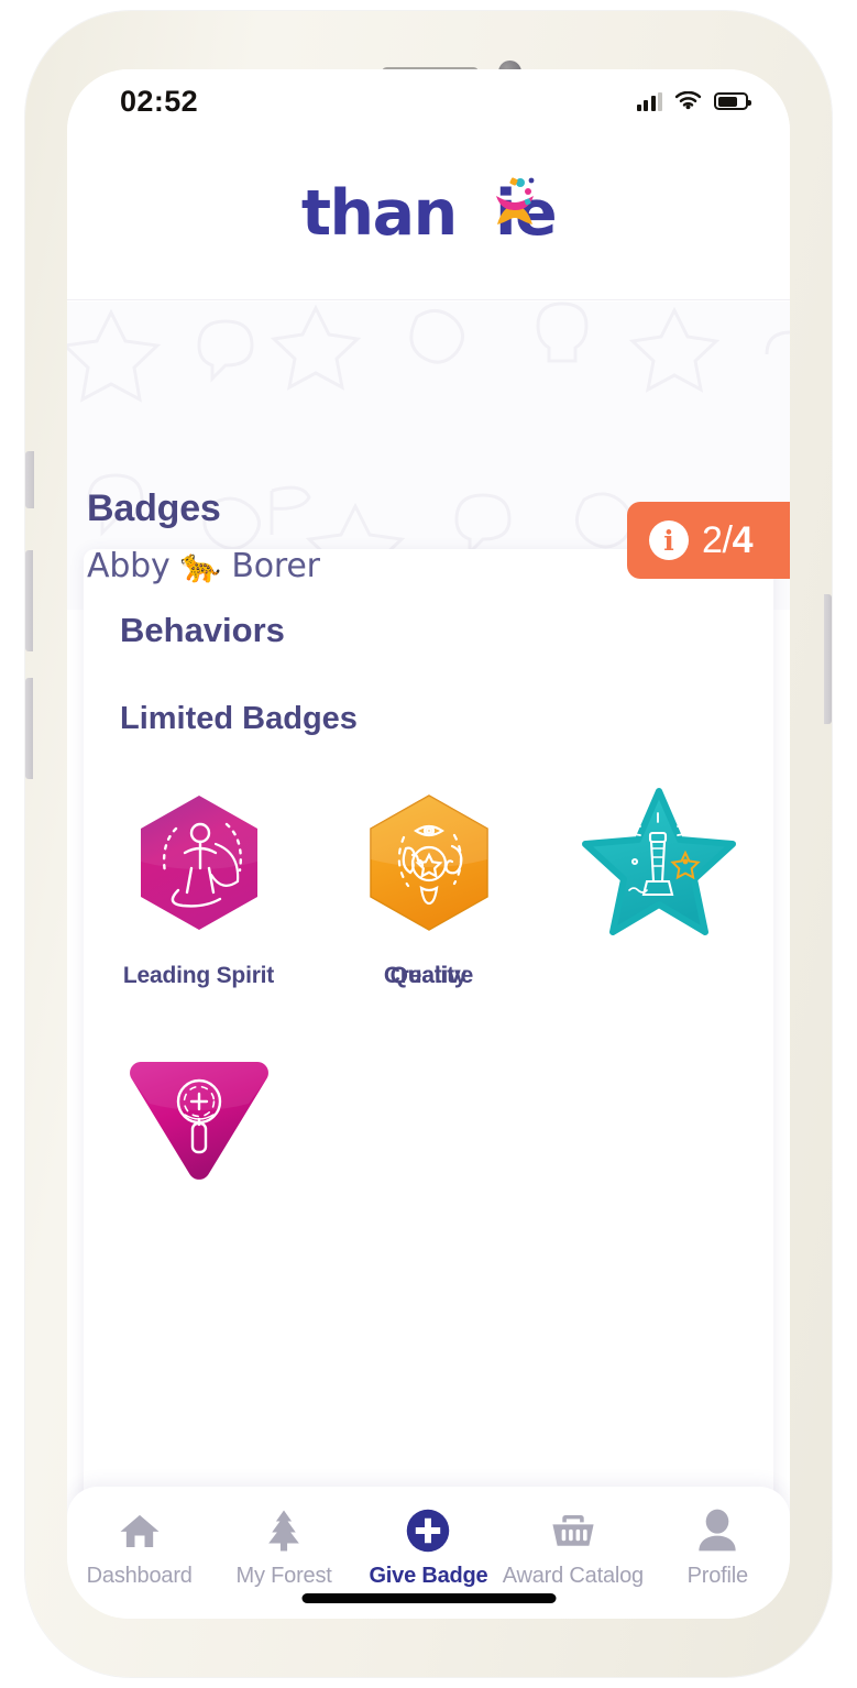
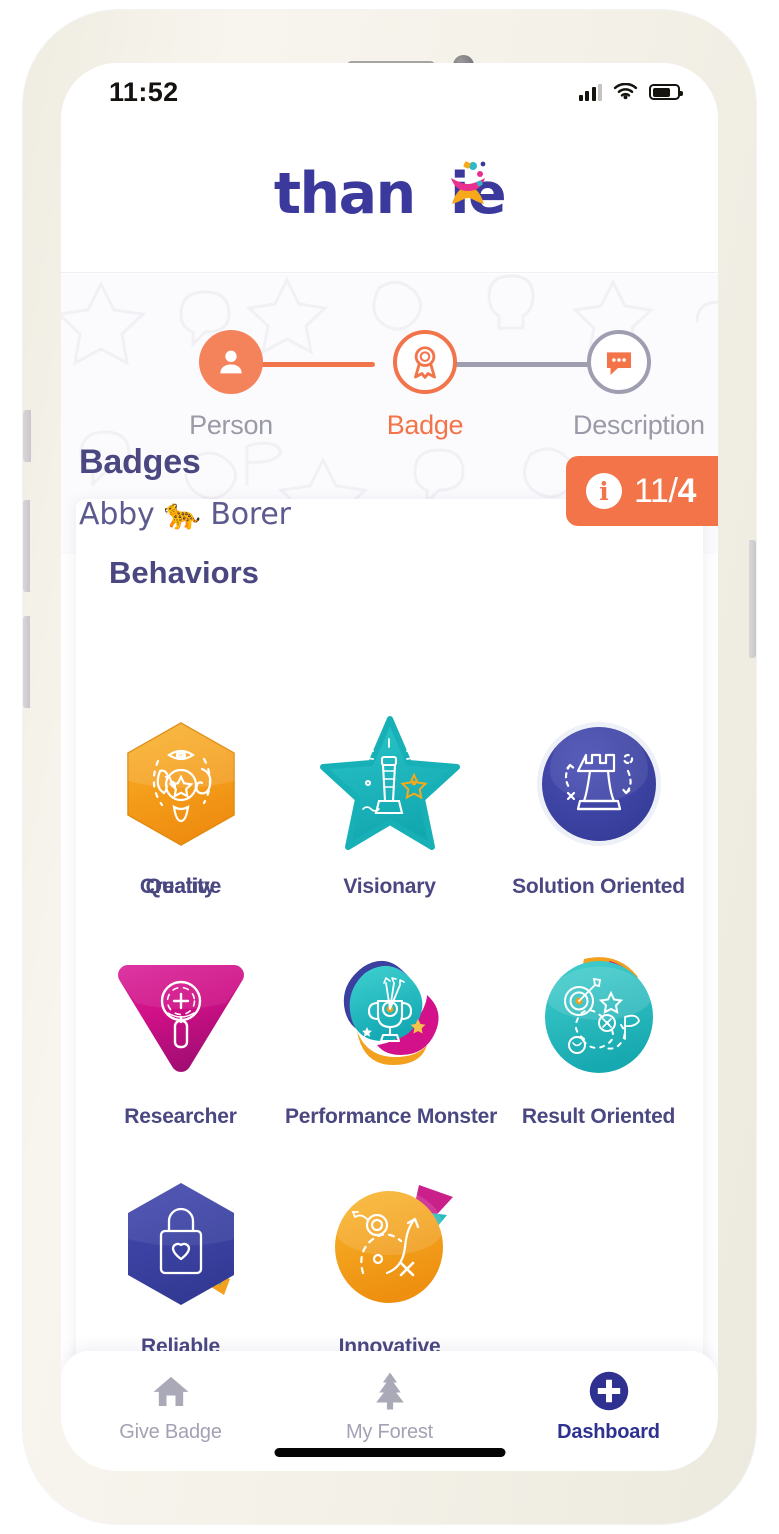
- 02:52
+ 11:52
  than
+ Person
+ Badge
+ Description
  Badges
  Abby 🐆 Borer
  i
- 2/4
+ 11/4
  Behaviors
- Limited Badges
- Leading Spirit
  Creative
  Quality
+ Visionary
+ Solution Oriented
+ Researcher
+ Performance Monster
+ Result Oriented
+ Reliable
+ Innovative
- Dashboard
+ Give Badge
  My Forest
- Give Badge
+ Dashboard
- Award Catalog
- Profile
